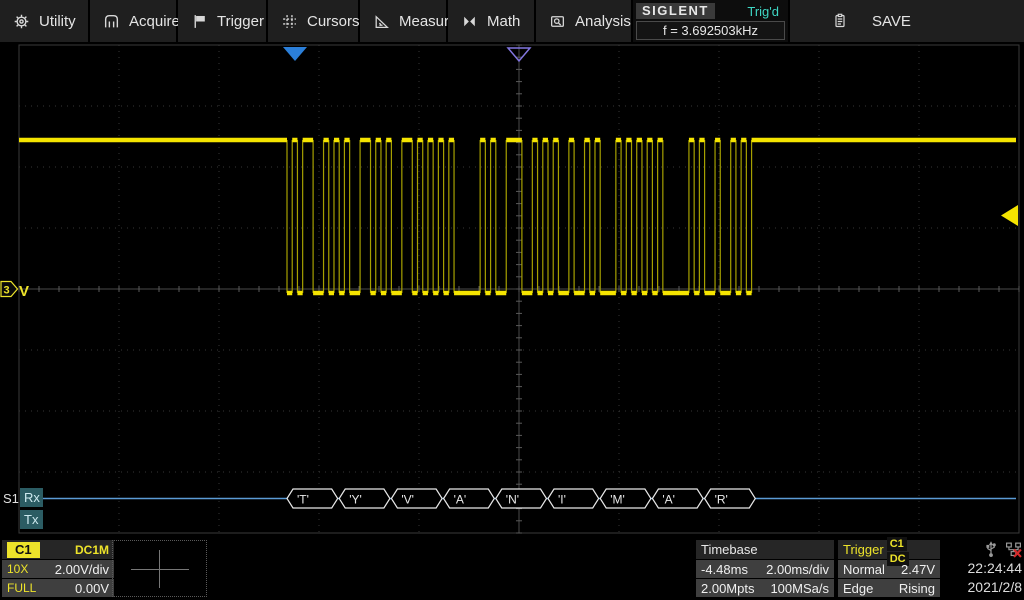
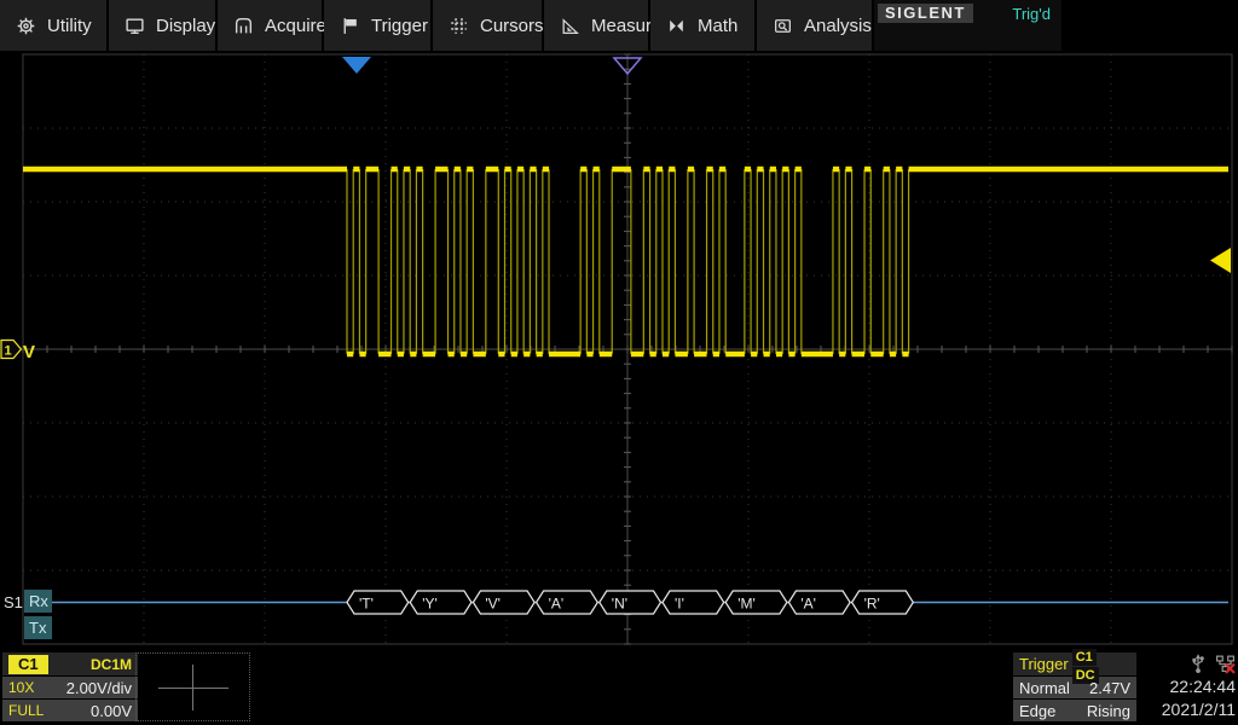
  Utility
+ Display
  Acquire
  Trigger
  Cursors
  Measur
  Math
  Analysis
  SIGLENT
  Trig'd
- f = 3.692503kHz
- SAVE
  'T'
  'Y'
  'V'
  'A'
  'N'
  'I'
  'M'
  'A'
  'R'
- 3
+ 1
  V
  S1
  Rx
  Tx
  C1
  DC1M
  10X
  2.00V/div
  FULL
  0.00V
- Timebase
- -4.48ms
- 2.00ms/div
- 2.00Mpts
- 100MSa/s
  Trigger
  C1 DC
  Normal
  2.47V
  Edge
  Rising
  22:24:44
- 2021/2/8
+ 2021/2/11
